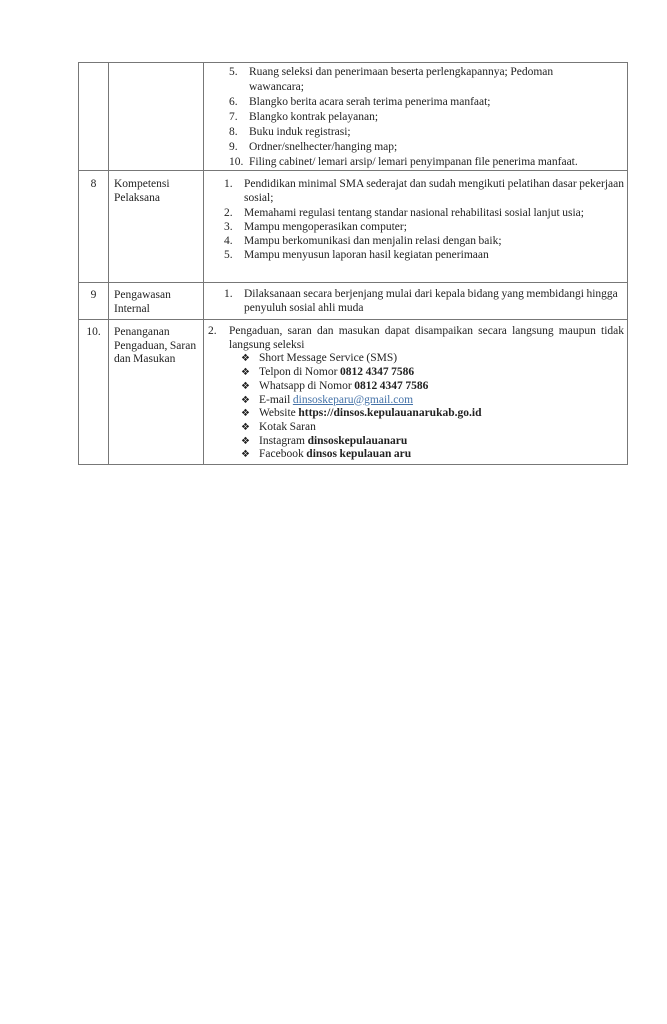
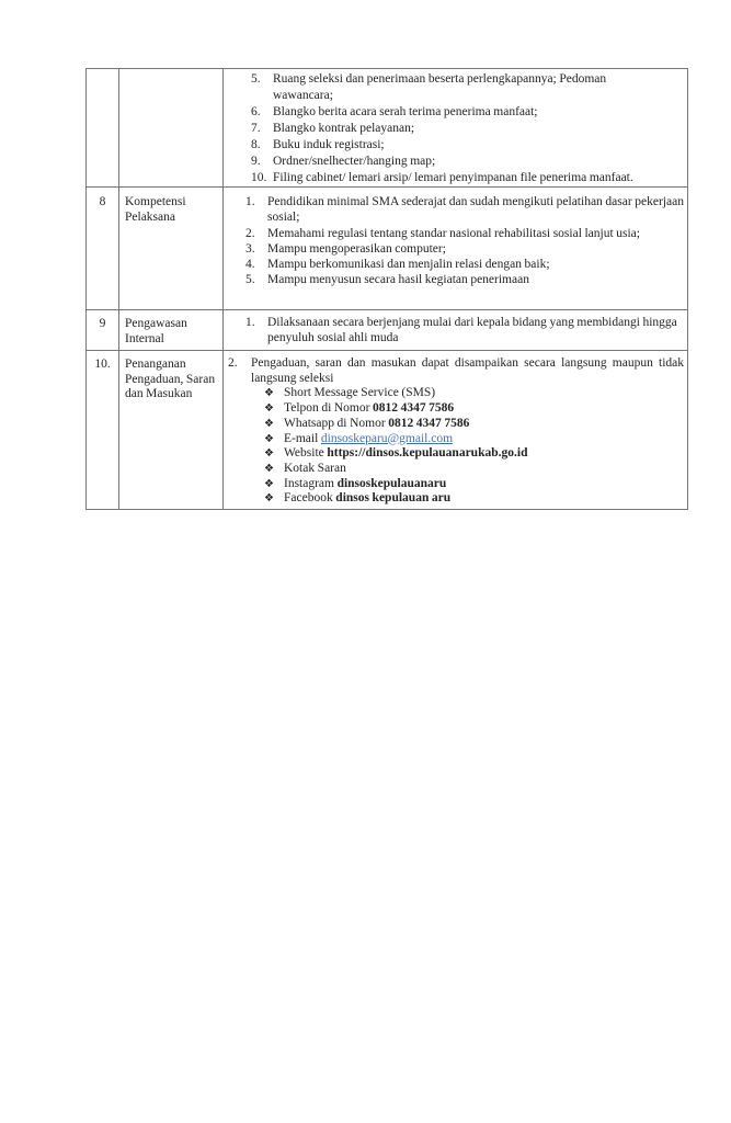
  		5. Ruang seleksi dan penerimaan beserta perlengkapannya; Pedoman wawancara; 6. Blangko berita acara serah terima penerima manfaat; 7. Blangko kontrak pelayanan; 8. Buku induk registrasi; 9. Ordner/snelhecter/hanging map; 10. Filing cabinet/ lemari arsip/ lemari penyimpanan file penerima manfaat.
- 8	Kompetensi Pelaksana	1. Pendidikan minimal SMA sederajat dan sudah mengikuti pelatihan dasar pekerjaan sosial; 2. Memahami regulasi tentang standar nasional rehabilitasi sosial lanjut usia; 3. Mampu mengoperasikan computer; 4. Mampu berkomunikasi dan menjalin relasi dengan baik; 5. Mampu menyusun laporan hasil kegiatan penerimaan
+ 8	Kompetensi Pelaksana	1. Pendidikan minimal SMA sederajat dan sudah mengikuti pelatihan dasar pekerjaan sosial; 2. Memahami regulasi tentang standar nasional rehabilitasi sosial lanjut usia; 3. Mampu mengoperasikan computer; 4. Mampu berkomunikasi dan menjalin relasi dengan baik; 5. Mampu menyusun secara hasil kegiatan penerimaan
  9	Pengawasan Internal	1. Dilaksanaan secara berjenjang mulai dari kepala bidang yang membidangi hingga penyuluh sosial ahli muda
  10.	Penanganan Pengaduan, Saran dan Masukan	2. Pengaduan, saran dan masukan dapat disampaikan secara langsung maupun tidak langsung seleksi ❖ Short Message Service (SMS) ❖ Telpon di Nomor 0812 4347 7586 ❖ Whatsapp di Nomor 0812 4347 7586 ❖ E-mail dinsoskeparu@gmail.com ❖ Website https://dinsos.kepulauanarukab.go.id ❖ Kotak Saran ❖ Instagram dinsoskepulauanaru ❖ Facebook dinsos kepulauan aru
